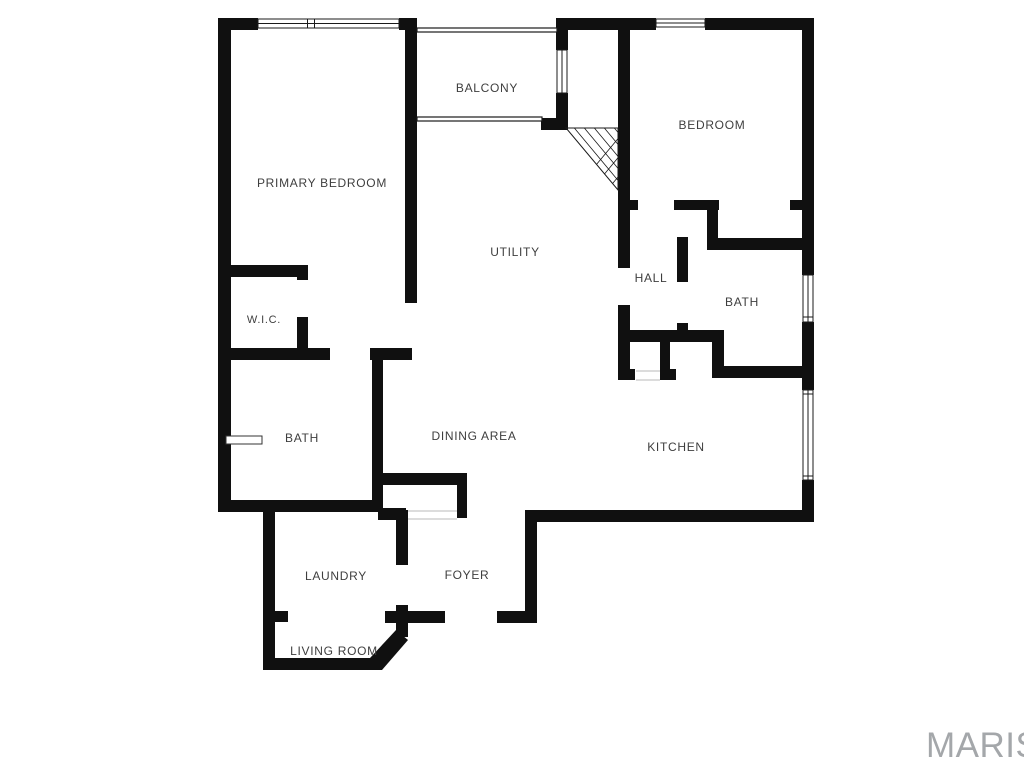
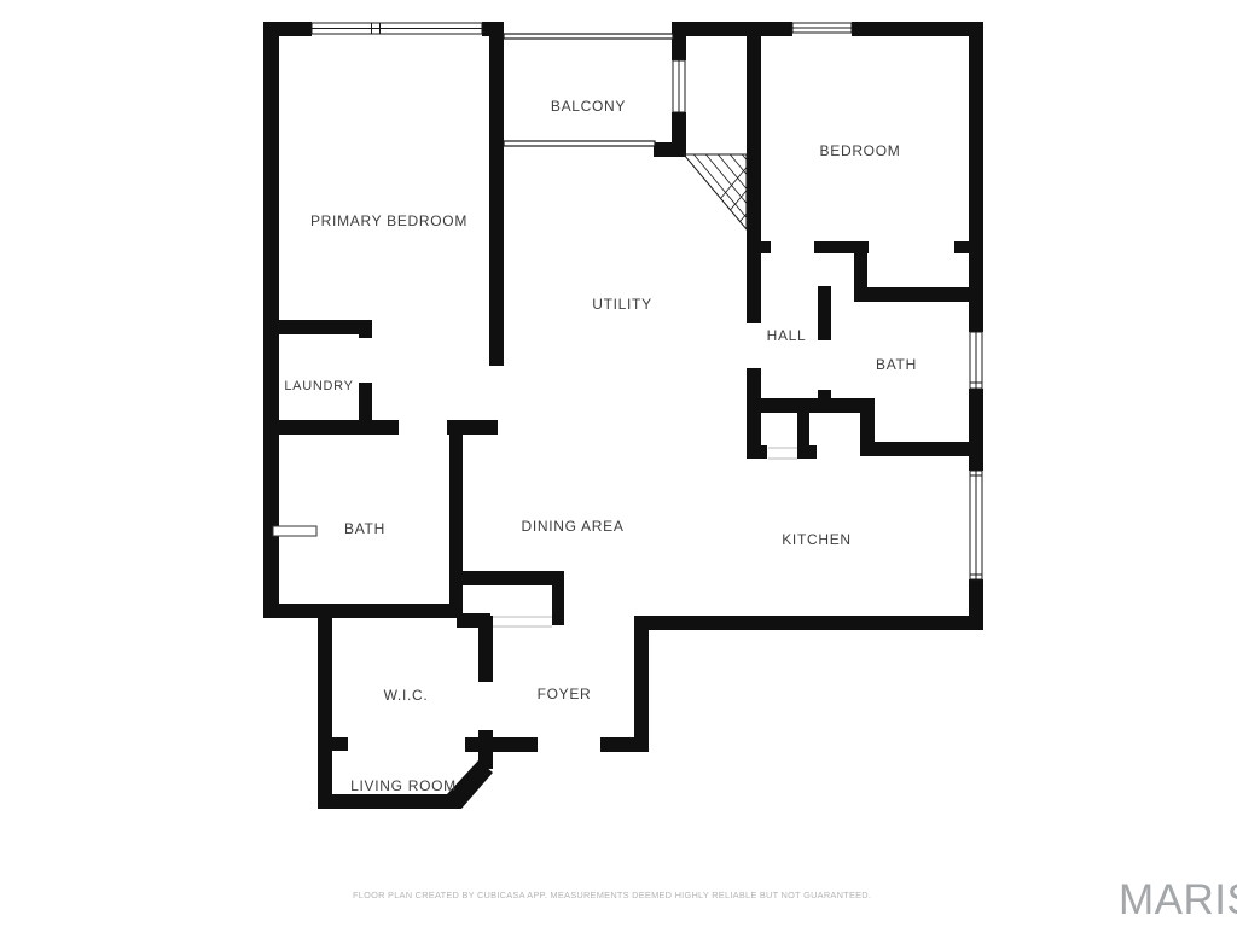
  BALCONY
  PRIMARY BEDROOM
  BEDROOM
  UTILITY
  HALL
  BATH
- W.I.C.
+ LAUNDRY
  BATH
  DINING AREA
  KITCHEN
- LAUNDRY
+ W.I.C.
  FOYER
  LIVING ROOM
+ FLOOR PLAN CREATED BY CUBICASA APP. MEASUREMENTS DEEMED HIGHLY RELIABLE BUT NOT GUARANTEED.
  MARI
